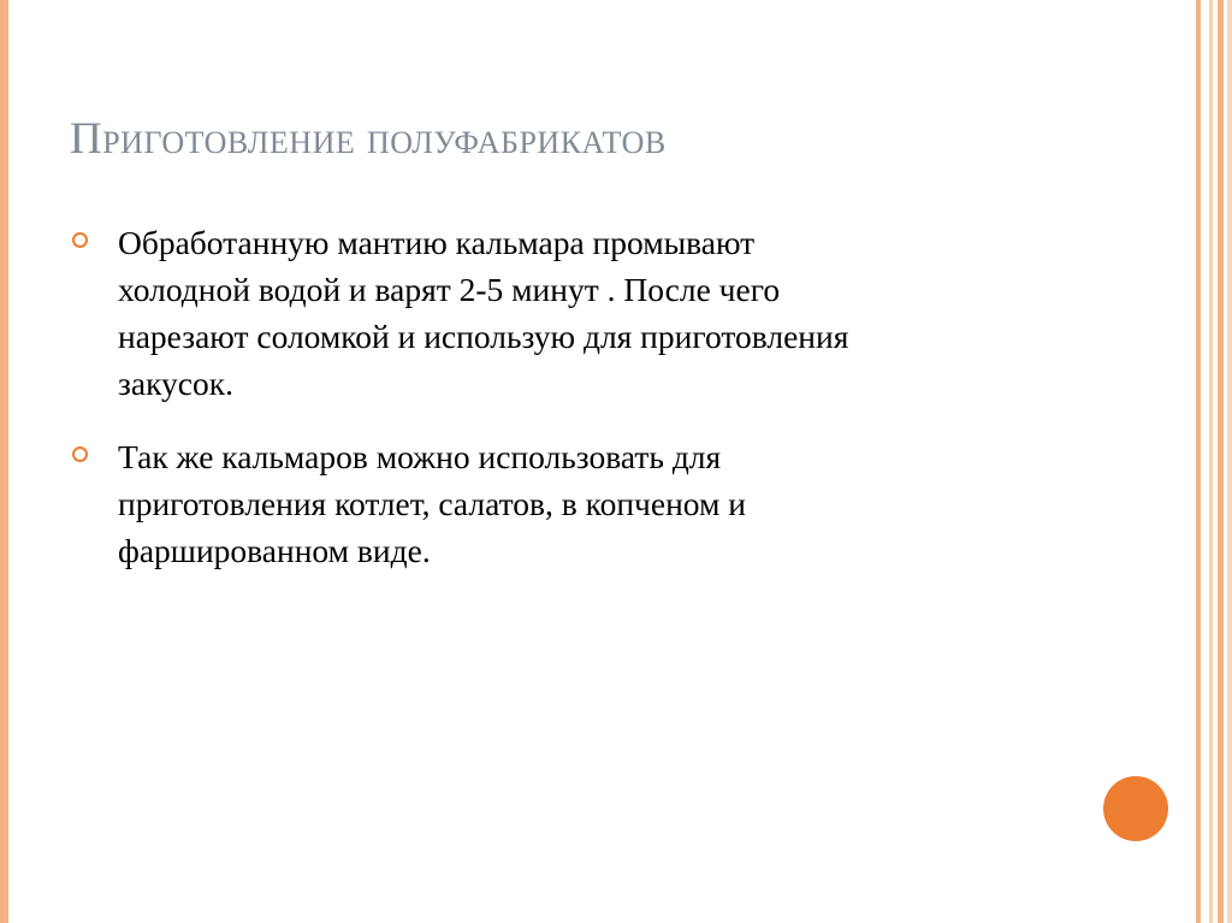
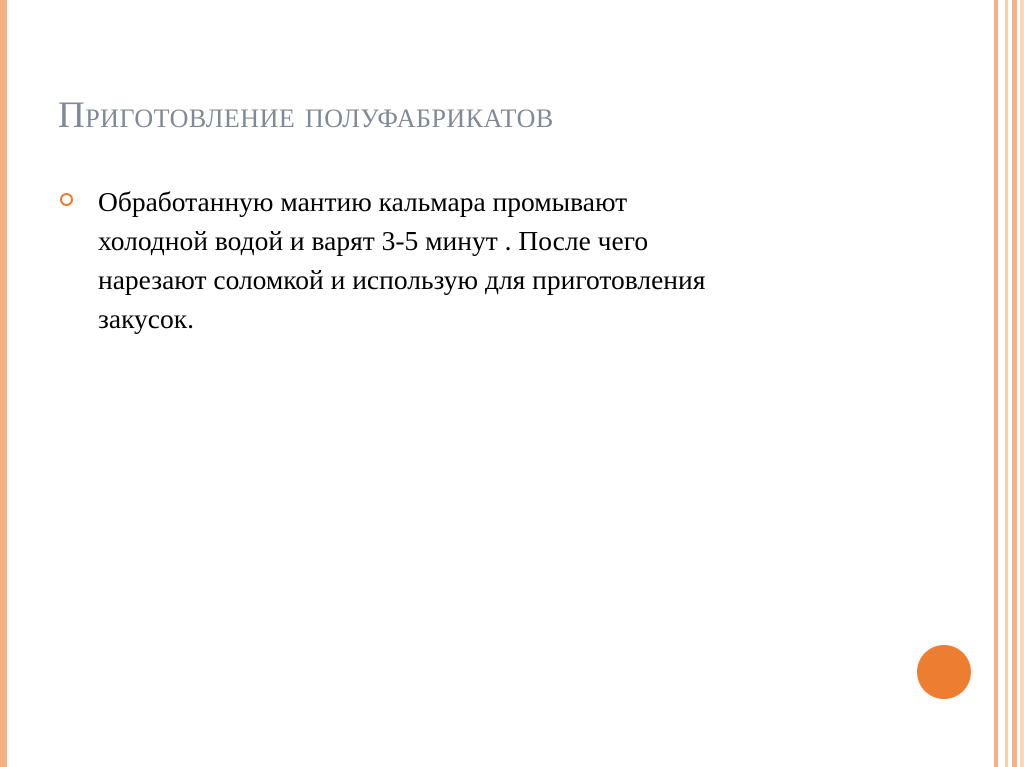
  Приготовление полуфабрикатов
- Обработанную мантию кальмара промывают холодной водой и варят 2-5 минут . После чего нарезают соломкой и использую для приготовления закусок.
+ Обработанную мантию кальмара промывают холодной водой и варят 3-5 минут . После чего нарезают соломкой и использую для приготовления закусок.
- Так же кальмаров можно использовать для приготовления котлет, салатов, в копченом и фаршированном виде.
